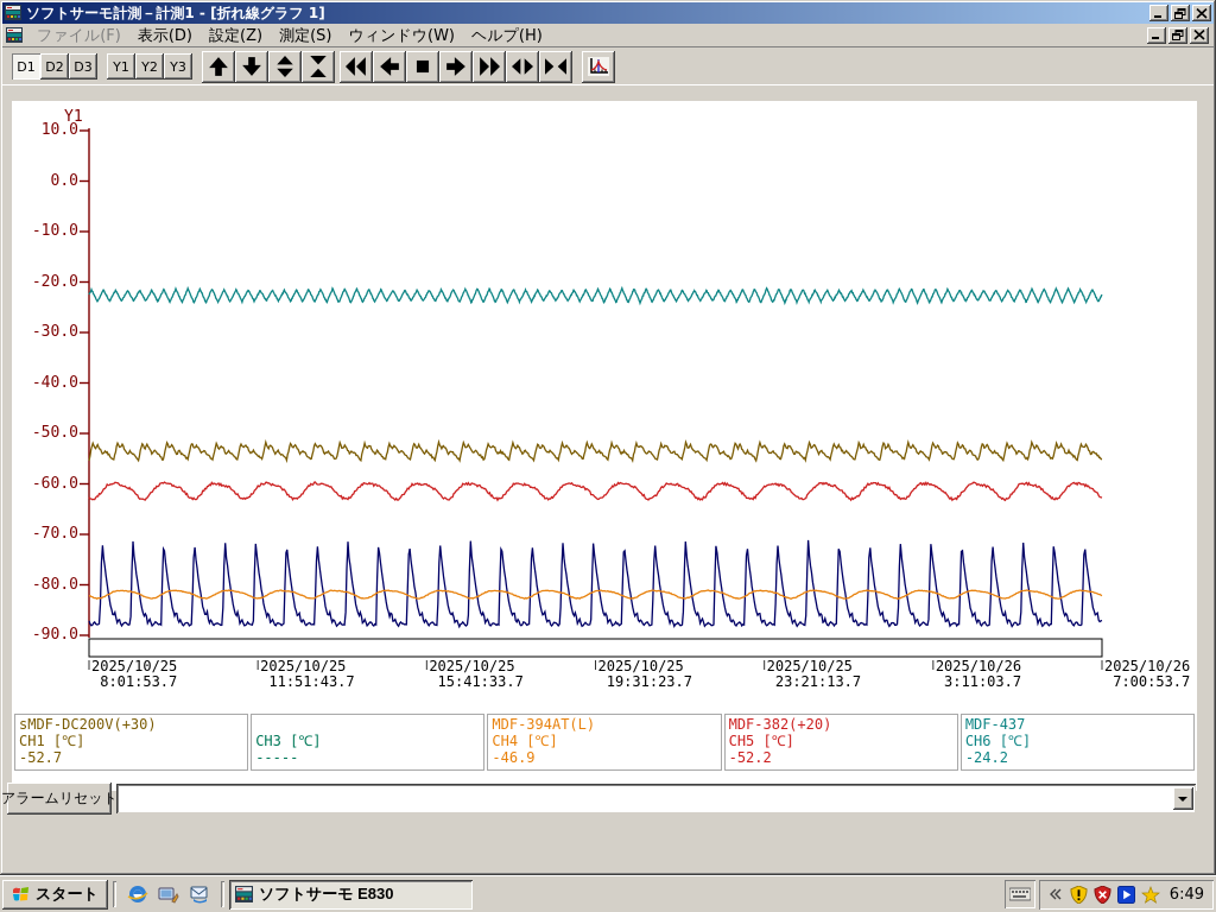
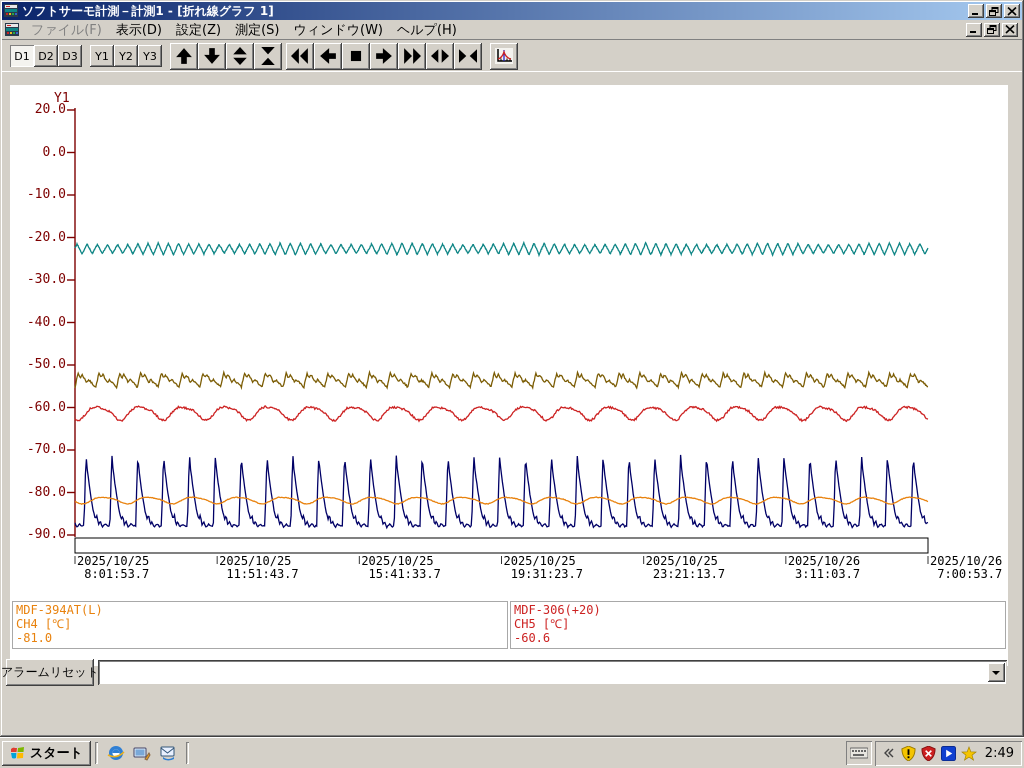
  ソフトサーモ計測－計測1 - [折れ線グラフ 1]
  ファイル(F) 表示(D) 設定(Z) 測定(S) ウィンドウ(W) ヘルプ(H)
  D1
  D2
  D3
  Y1
  Y2
  Y3
  Y1
- 10.0
+ 20.0
  0.0
  -10.0
  -20.0
  -30.0
  -40.0
  -50.0
  -60.0
  -70.0
  -80.0
  -90.0
  2025/10/25
  8:01:53.7
  2025/10/25
  11:51:43.7
  2025/10/25
  15:41:33.7
  2025/10/25
  19:31:23.7
  2025/10/25
  23:21:13.7
  2025/10/26
  3:11:03.7
  2025/10/26
  7:00:53.7
- sMDF-DC200V(+30)
- CH1 [℃]
- -52.7
- CH3 [℃]
- -----
  MDF-394AT(L)
  CH4 [℃]
- -46.9
+ -81.0
- MDF-382(+20)
+ MDF-306(+20)
  CH5 [℃]
- -52.2
+ -60.6
- MDF-437
- CH6 [℃]
- -24.2
  アラームリセット
  スタート
- ソフトサーモ E830
- 6:49
+ 2:49
